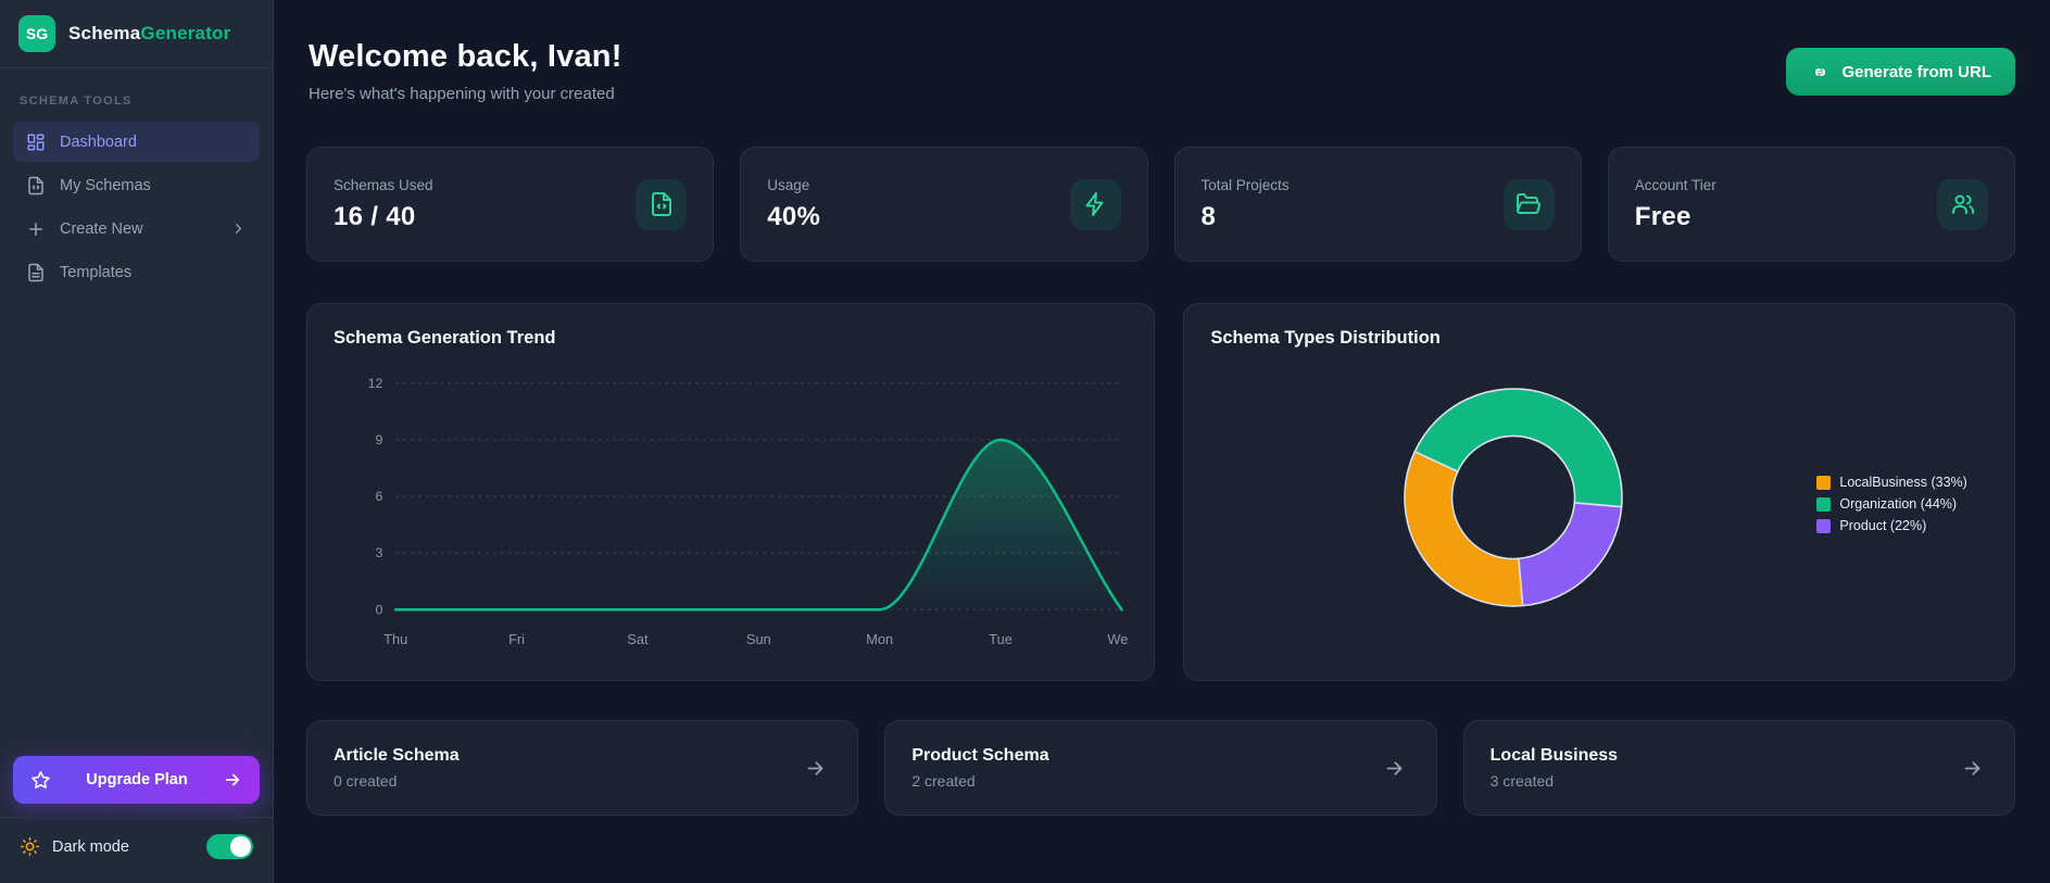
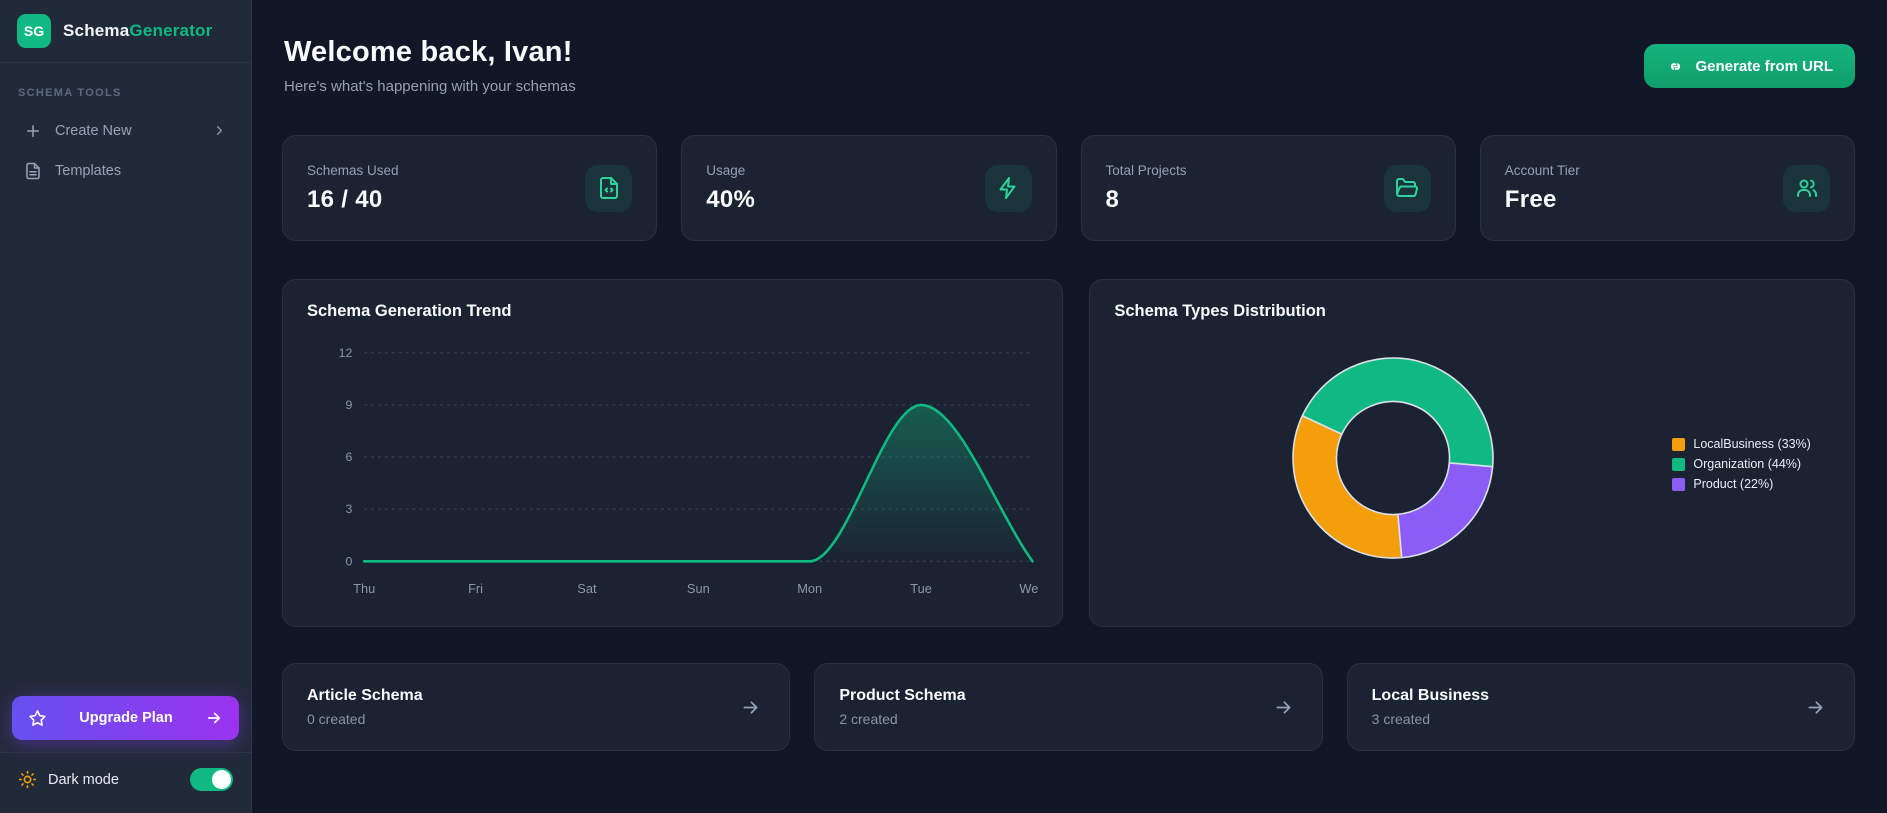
  SG
  SchemaGenerator
  SCHEMA TOOLS
- Dashboard
- My Schemas
  Create New
  Templates
  Upgrade Plan
  Dark mode
  Welcome back, Ivan!
- Here's what's happening with your created
+ Here's what's happening with your schemas
  Generate from URL
  Schemas Used
  16 / 40
  Usage
  40%
  Total Projects
  8
  Account Tier
  Free
  Schema Generation Trend
  0
  3
  6
  9
  12
  Thu
  Fri
  Sat
  Sun
  Mon
  Tue
  Schema Types Distribution
  LocalBusiness (33%)
  Organization (44%)
  Product (22%)
  Article Schema
  0 created
  Product Schema
  2 created
  Local Business
  3 created
